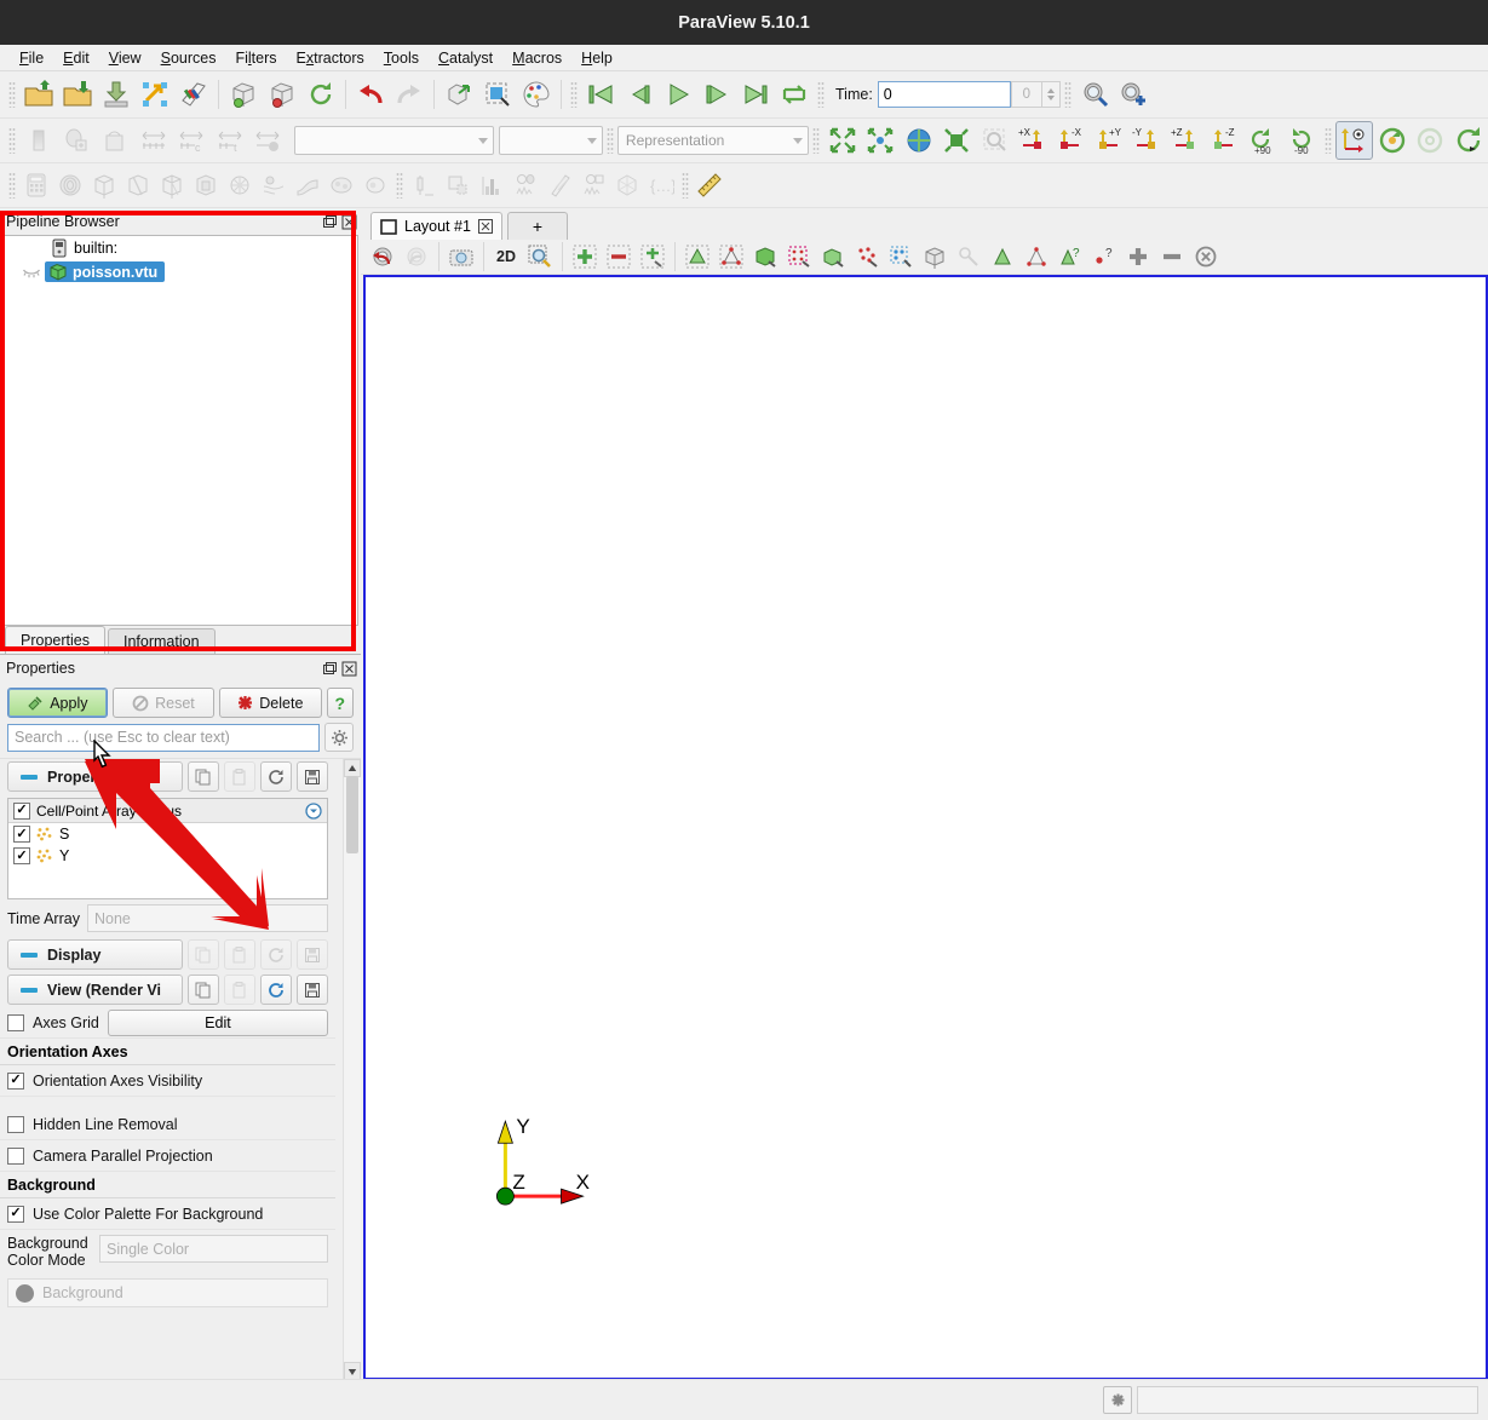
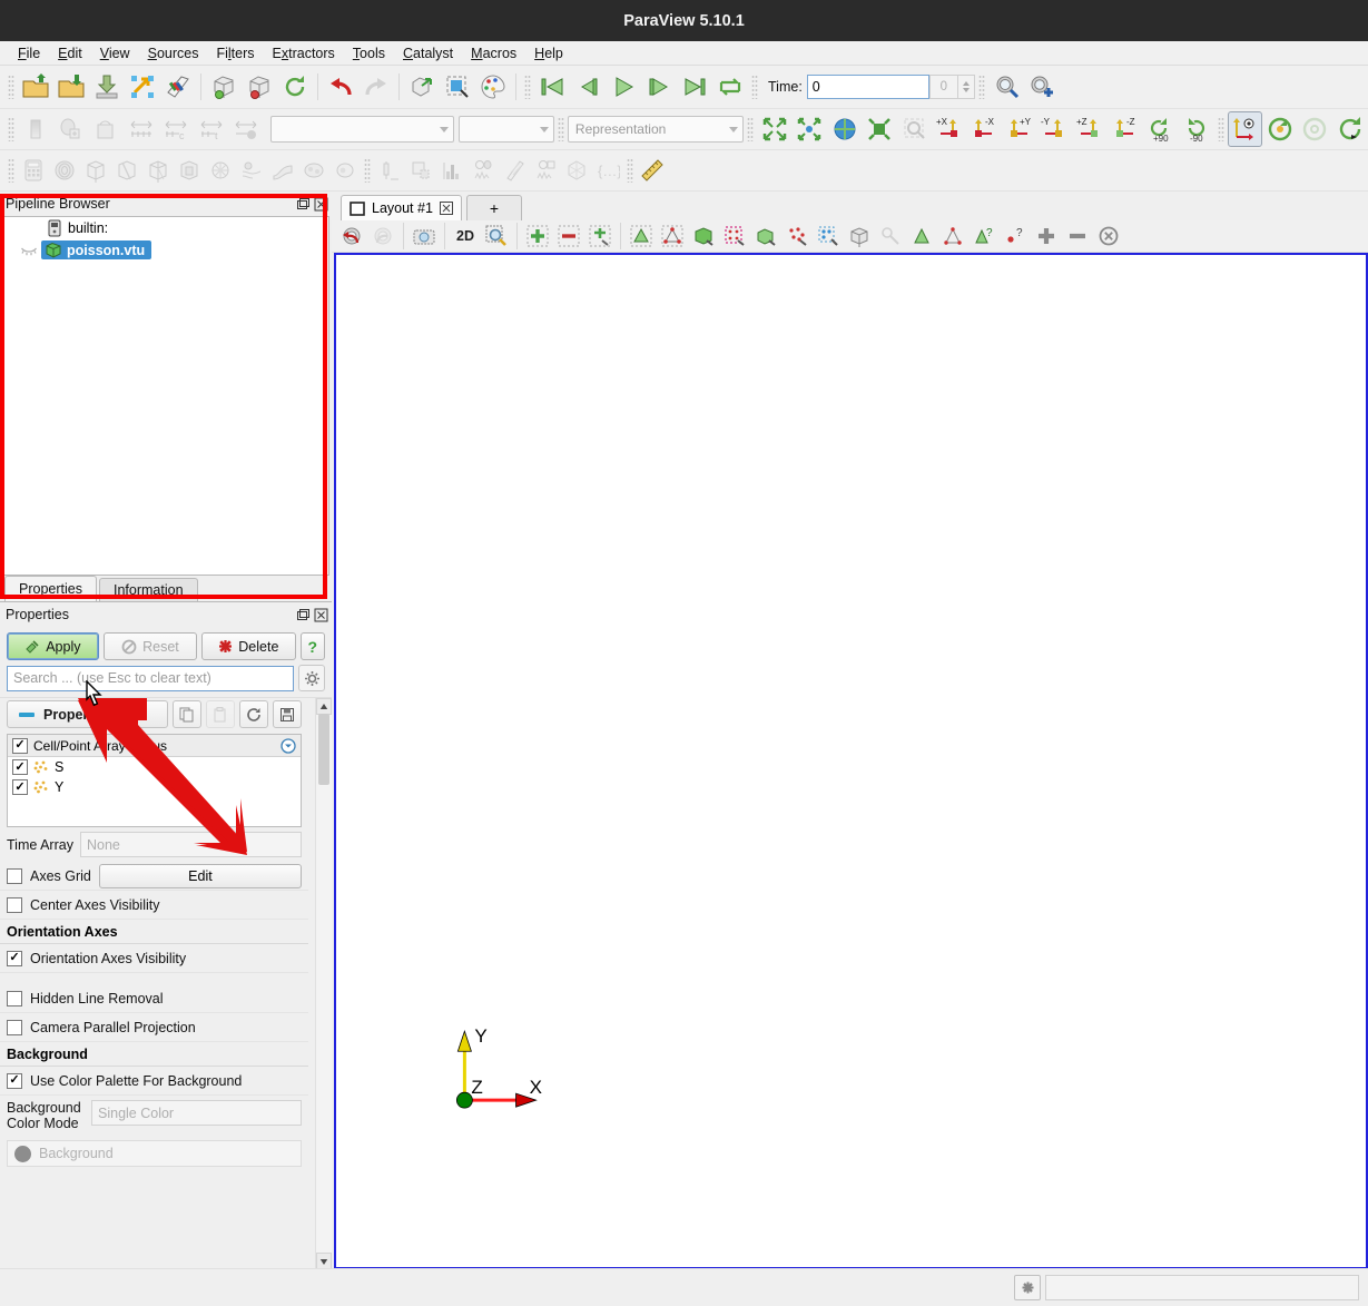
  ParaView 5.10.1
  File
  Edit
  View
  Sources
  Filters
  Extractors
  Tools
  Catalyst
  Macros
  Help
  Time:
  0
  0
  c
  t
  Representation
  +X
  -X
  +Y
  -Y
  +Z
  -Z
  +90
  -90
  {…}
  Pipeline Browser
  builtin:
  poisson.vtu
  Properties
  Information
  Properties
  Apply
  Reset
  Delete
  ?
  Search ... (use Esc to clear text)
  ✓
  Cell/Point Arayus
  ✓
  S
  ✓
  Y
  Time Array
  None
- Display
- View (Render Vi
  Axes Grid
  Edit
+ Center Axes Visibility
  Orientation Axes
  ✓
  Orientation Axes Visibility
  Hidden Line Removal
  Camera Parallel Projection
  Background
  ✓
  Use Color Palette For Background
  Background Color Mode
  Single Color
  Background
  Layout #1
  +
  2D
  ?
  ?
  Y
  X
  Z
